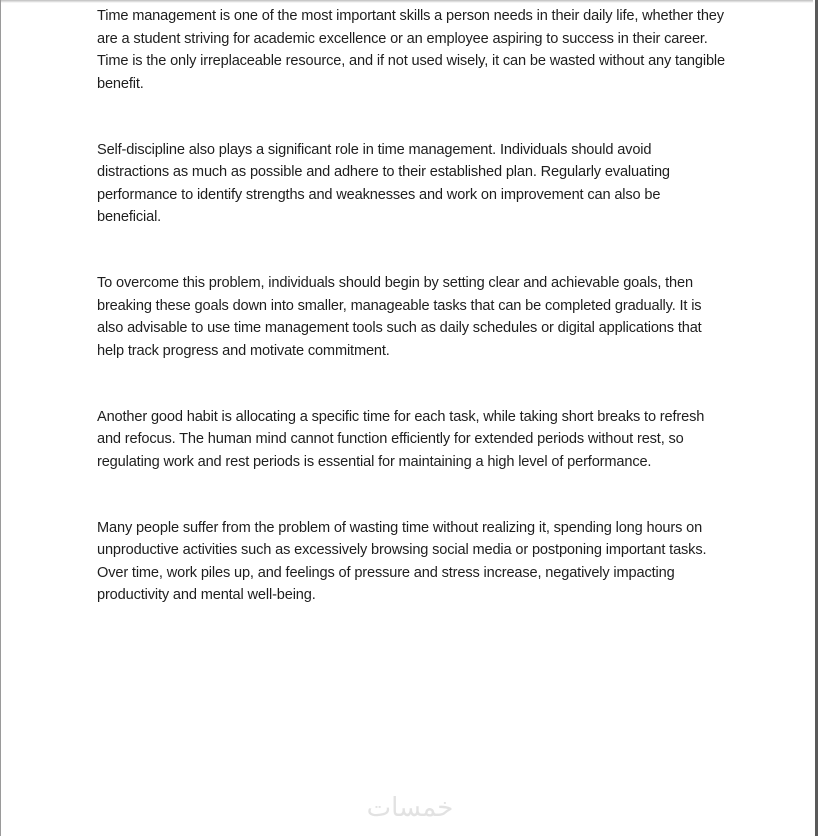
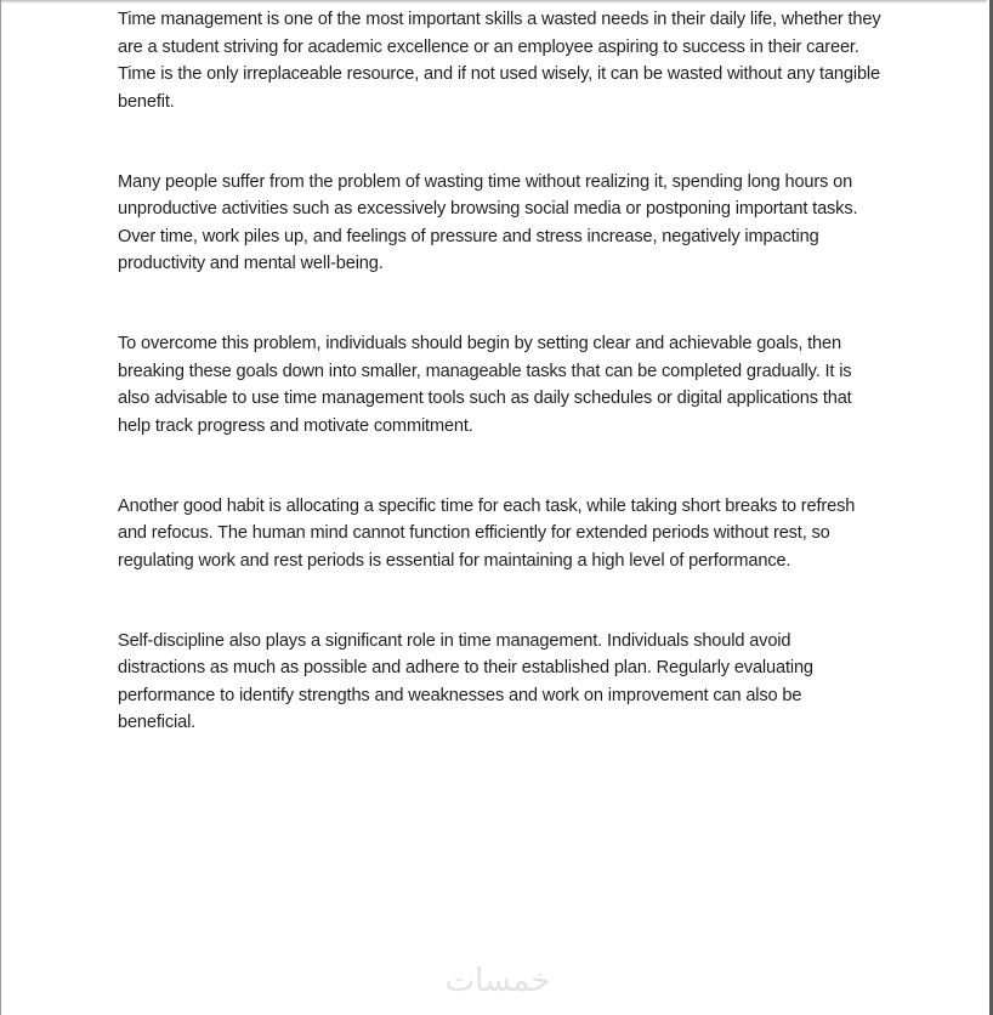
- Time management is one of the most important skills a person needs in their daily life, whether they are a student striving for academic excellence or an employee aspiring to success in their career. Time is the only irreplaceable resource, and if not used wisely, it can be wasted without any tangible benefit.
+ Time management is one of the most important skills a wasted needs in their daily life, whether they are a student striving for academic excellence or an employee aspiring to success in their career. Time is the only irreplaceable resource, and if not used wisely, it can be wasted without any tangible benefit.
- Self-discipline also plays a significant role in time management. Individuals should avoid distractions as much as possible and adhere to their established plan. Regularly evaluating performance to identify strengths and weaknesses and work on improvement can also be beneficial.
+ Many people suffer from the problem of wasting time without realizing it, spending long hours on unproductive activities such as excessively browsing social media or postponing important tasks. Over time, work piles up, and feelings of pressure and stress increase, negatively impacting productivity and mental well-being.
  To overcome this problem, individuals should begin by setting clear and achievable goals, then breaking these goals down into smaller, manageable tasks that can be completed gradually. It is also advisable to use time management tools such as daily schedules or digital applications that help track progress and motivate commitment.
  Another good habit is allocating a specific time for each task, while taking short breaks to refresh and refocus. The human mind cannot function efficiently for extended periods without rest, so regulating work and rest periods is essential for maintaining a high level of performance.
- Many people suffer from the problem of wasting time without realizing it, spending long hours on unproductive activities such as excessively browsing social media or postponing important tasks. Over time, work piles up, and feelings of pressure and stress increase, negatively impacting productivity and mental well-being.
+ Self-discipline also plays a significant role in time management. Individuals should avoid distractions as much as possible and adhere to their established plan. Regularly evaluating performance to identify strengths and weaknesses and work on improvement can also be beneficial.
  خمسات
